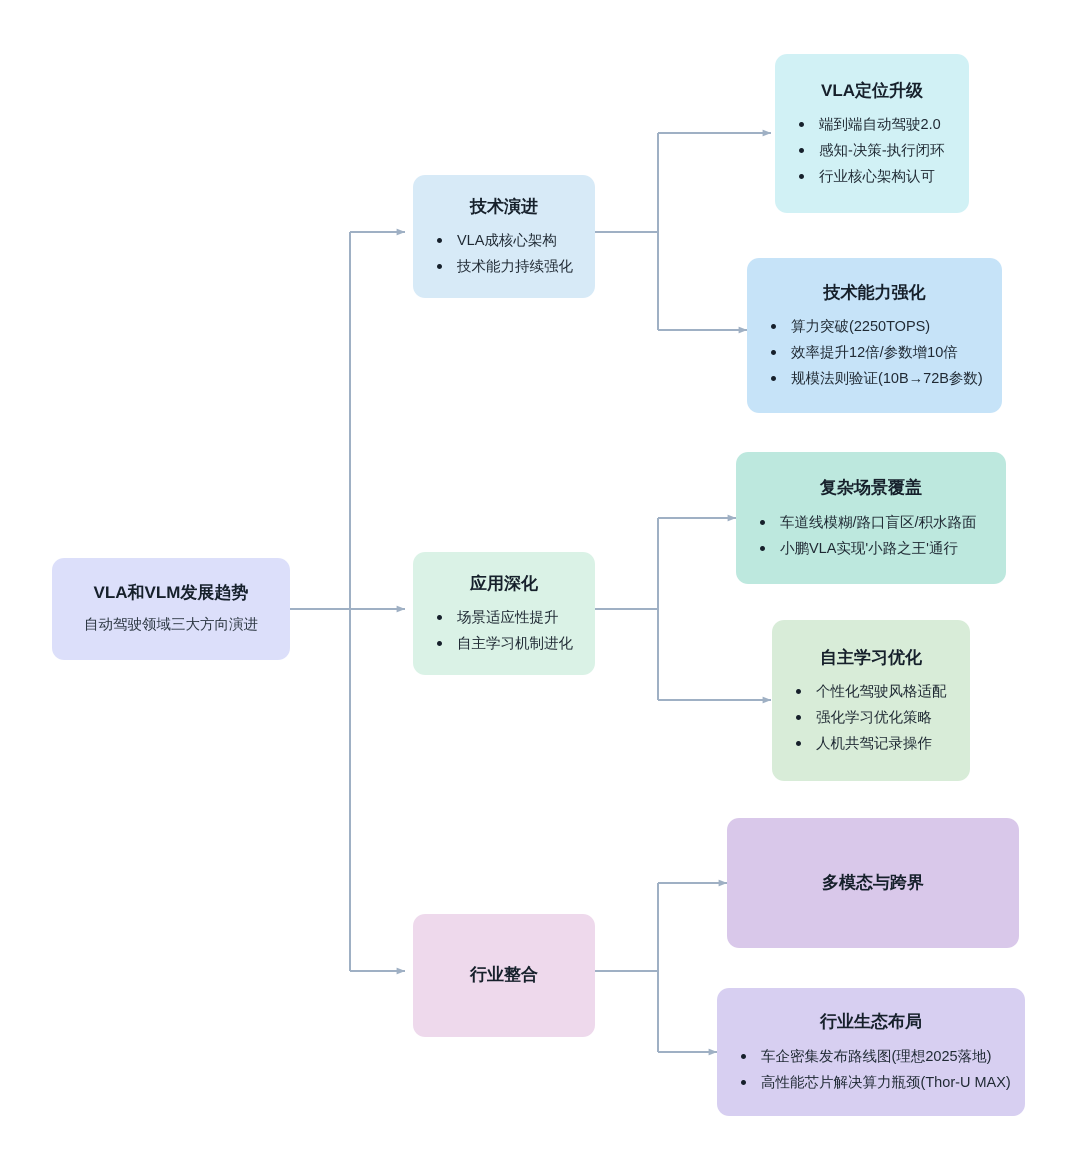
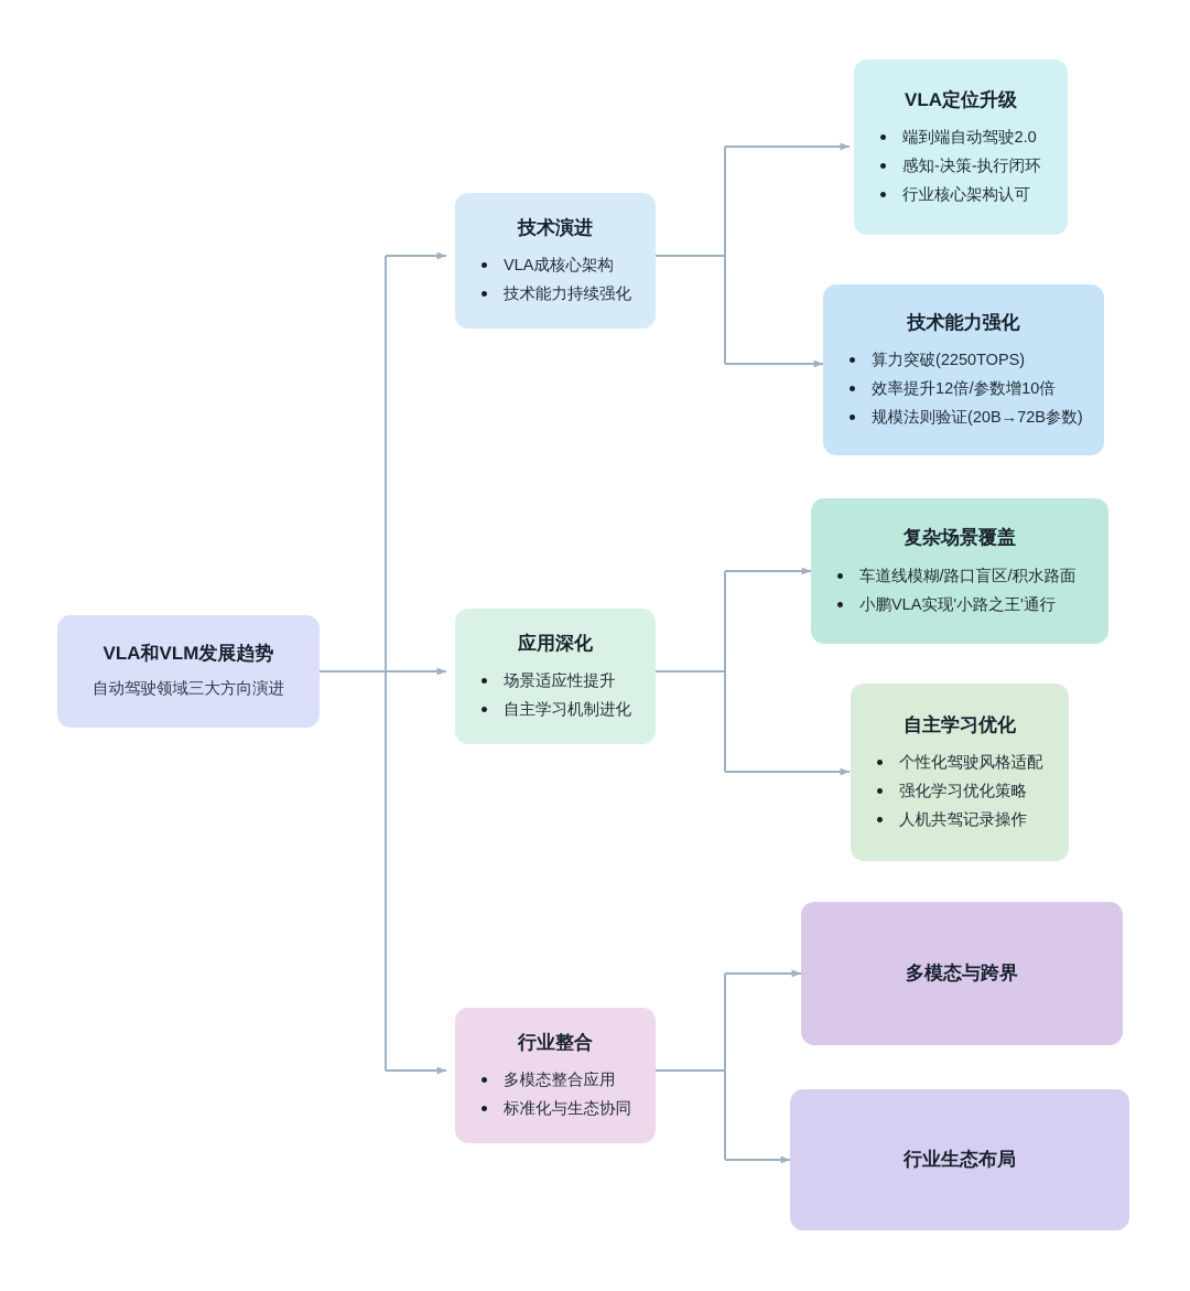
  VLA和VLM发展趋势
  自动驾驶领域三大方向演进
  技术演进
  VLA成核心架构
  技术能力持续强化
  VLA定位升级
  端到端自动驾驶2.0
  感知-决策-执行闭环
  行业核心架构认可
  技术能力强化
  算力突破(2250TOPS)
  效率提升12倍/参数增10倍
- 规模法则验证(10B→72B参数)
+ 规模法则验证(20B→72B参数)
  应用深化
  场景适应性提升
  自主学习机制进化
  复杂场景覆盖
  车道线模糊/路口盲区/积水路面
  小鹏VLA实现'小路之王'通行
  自主学习优化
  个性化驾驶风格适配
  强化学习优化策略
  人机共驾记录操作
  行业整合
+ 多模态整合应用
+ 标准化与生态协同
  多模态与跨界
  行业生态布局
- 车企密集发布路线图(理想2025落地)
- 高性能芯片解决算力瓶颈(Thor-U MAX)
